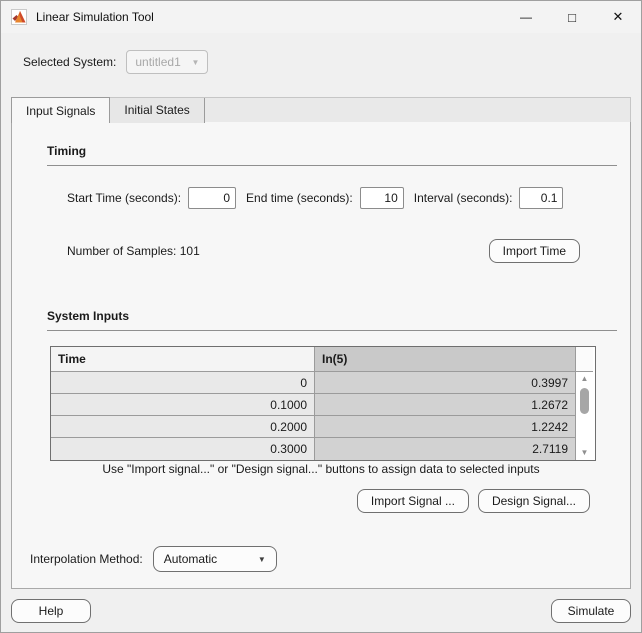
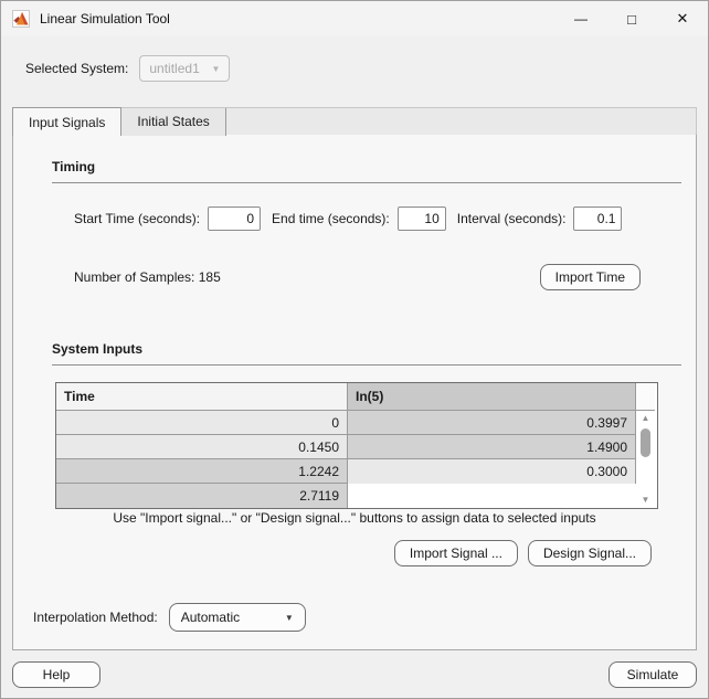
  Linear Simulation Tool
  —
  □
  ✕
  Selected System:
  untitled1
  ▼
  Input Signals
  Initial States
  Timing
  Start Time (seconds):
  0
  End time (seconds):
  10
  Interval (seconds):
  0.1
- Number of Samples: 101
+ Number of Samples: 185
  Import Time
  System Inputs
  Time
  In(5)
  0
  0.3997
  ▲
  ▼
- 0.1000
+ 0.1450
- 1.2672
+ 1.4900
- 0.2000
  1.2242
  0.3000
  2.7119
  Use "Import signal..." or "Design signal..." buttons to assign data to selected inputs
  Import Signal ...
  Design Signal...
  Interpolation Method:
  Automatic
  ▼
  Help
  Simulate
